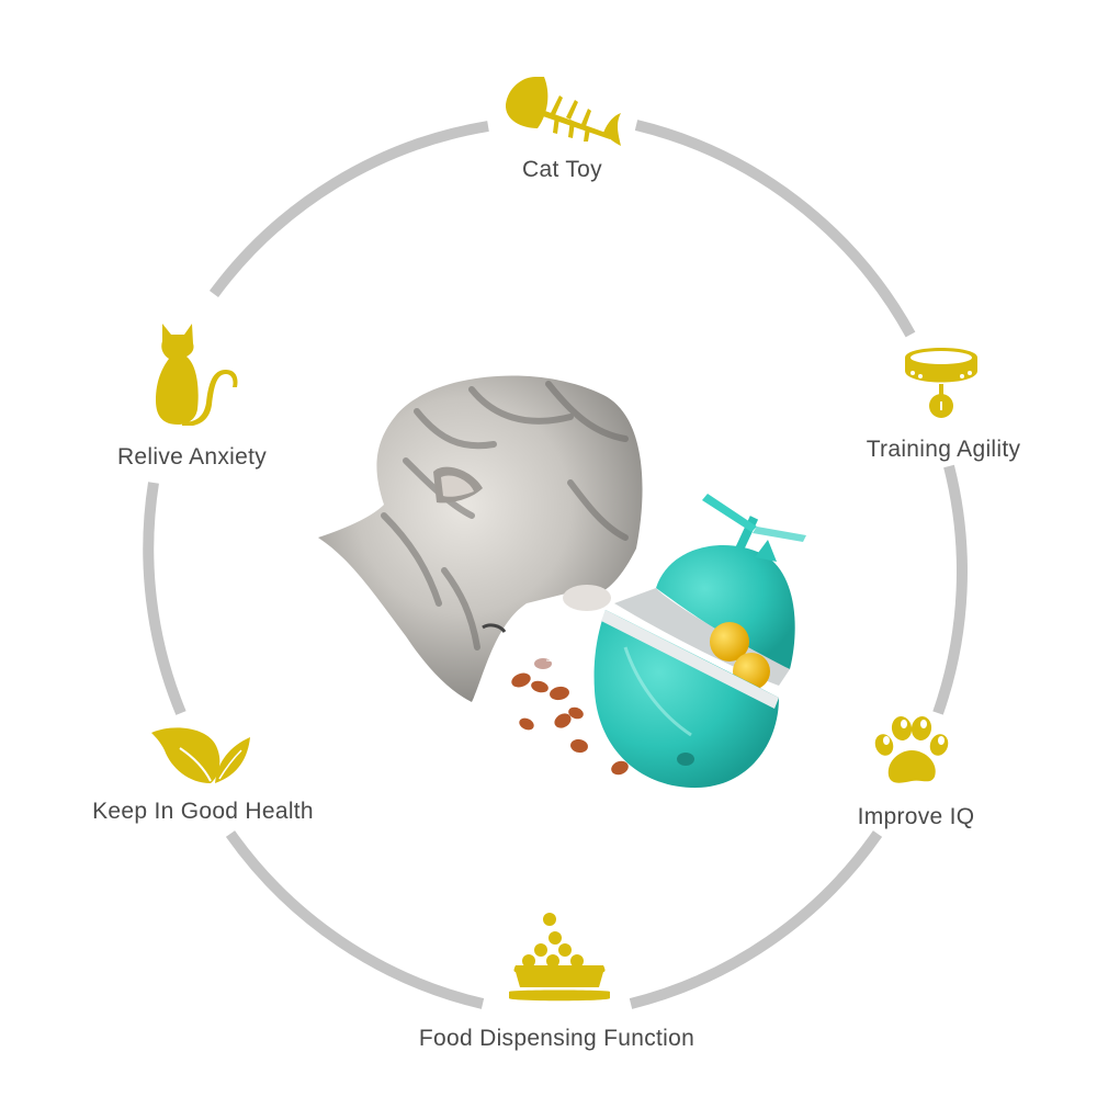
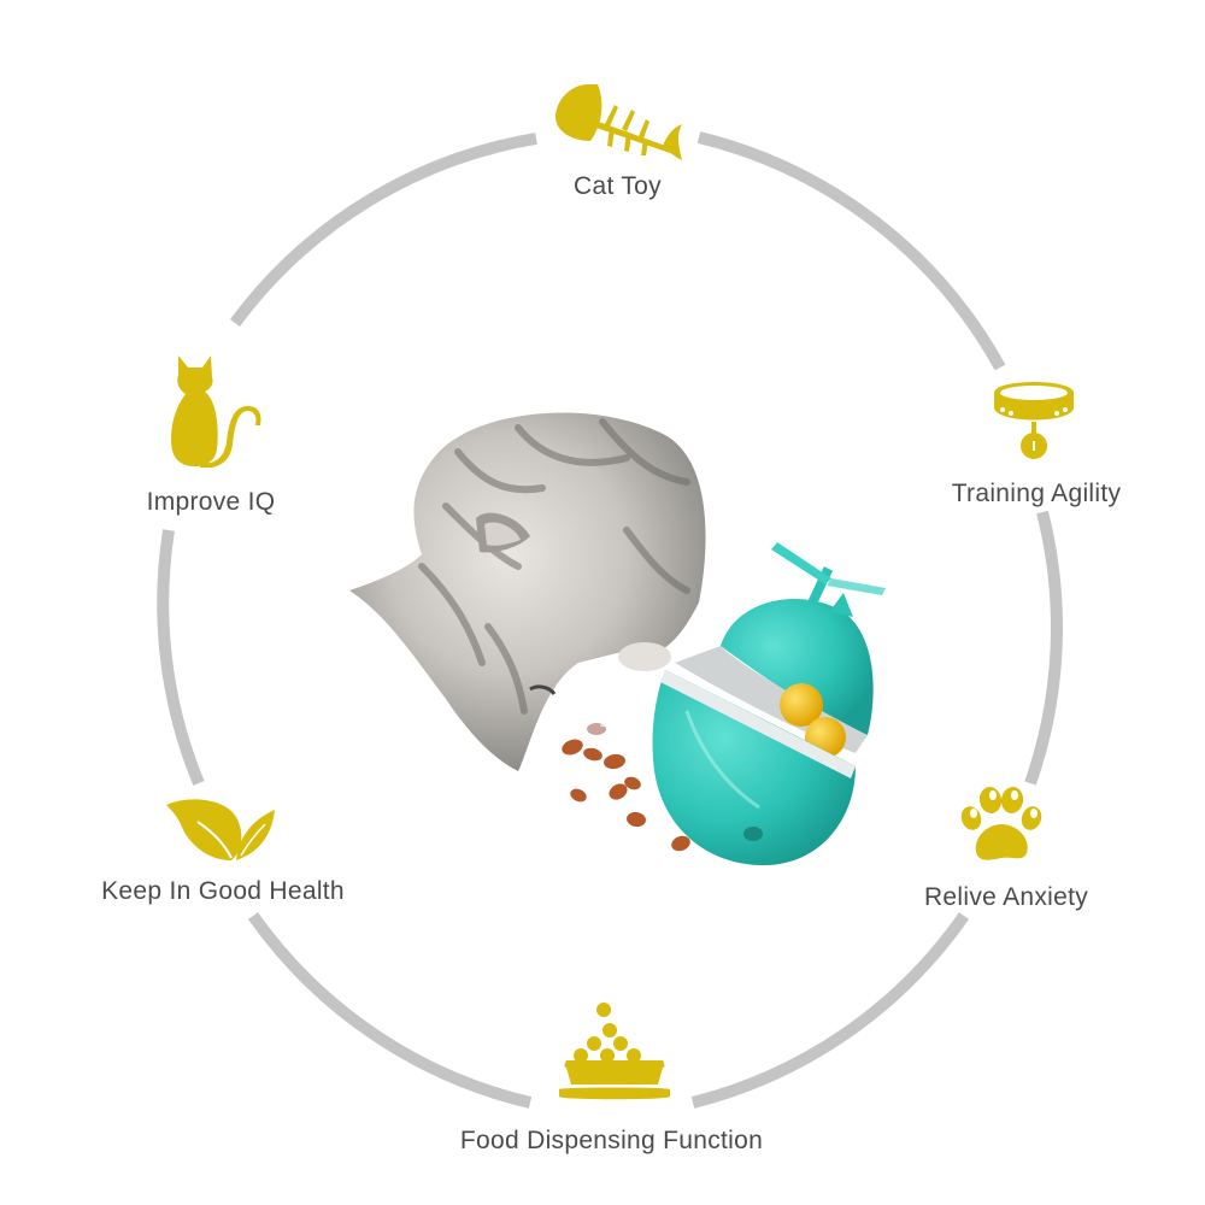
  Cat Toy
  Training Agility
- Improve IQ
+ Relive Anxiety
  Food Dispensing Function
  Keep In Good Health
- Relive Anxiety
+ Improve IQ
